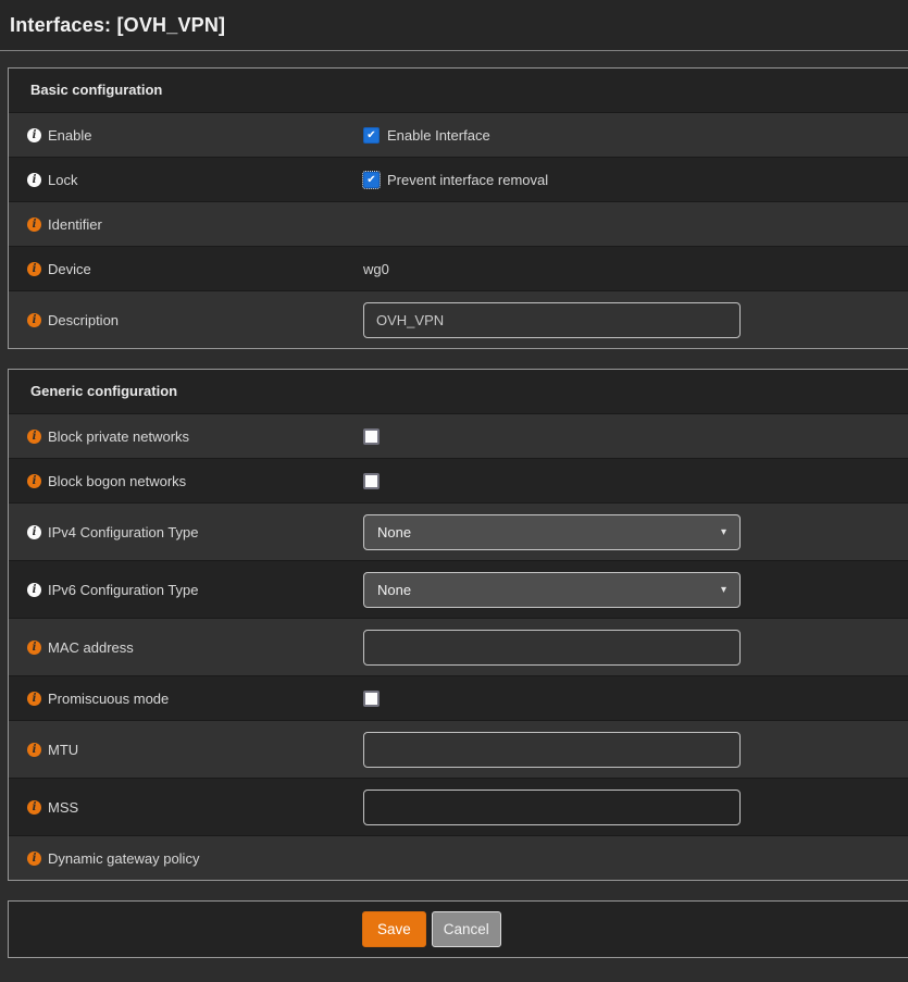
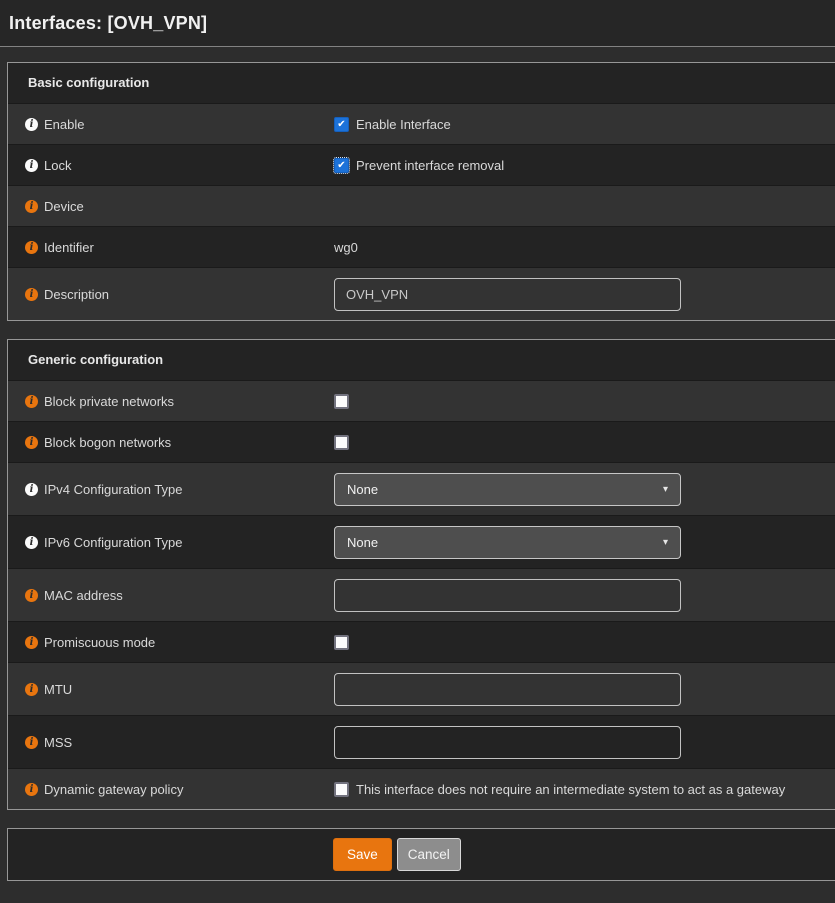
  Interfaces: [OVH_VPN]
  Basic configuration
  i
  Enable
  ✔
  Enable Interface
  i
  Lock
  ✔
  Prevent interface removal
  i
- Identifier
+ Device
  i
- Device
+ Identifier
  wg0
  i
  Description
  OVH_VPN
  Generic configuration
  i
  Block private networks
  i
  Block bogon networks
  i
  IPv4 Configuration Type
  None
  ▾
  i
  IPv6 Configuration Type
  None
  ▾
  i
  MAC address
  i
  Promiscuous mode
  i
  MTU
  i
  MSS
  i
  Dynamic gateway policy
+ This interface does not require an intermediate system to act as a gateway
  Save
  Cancel
